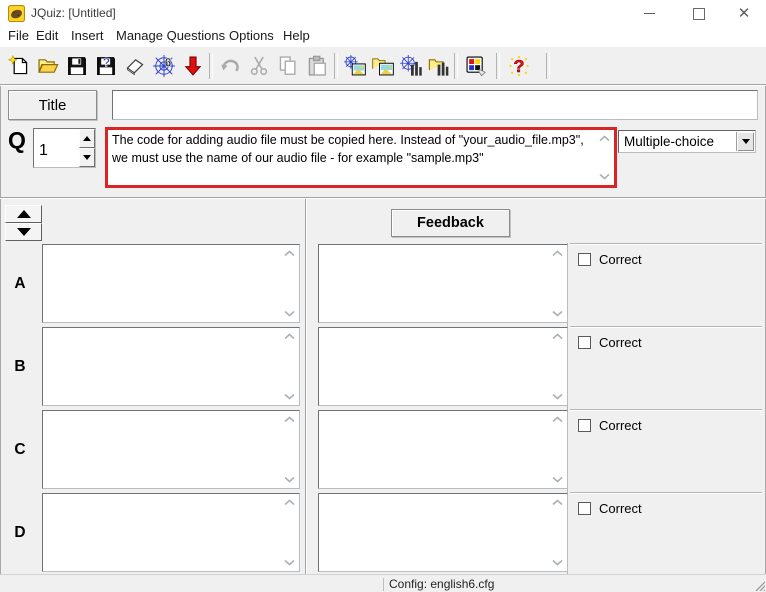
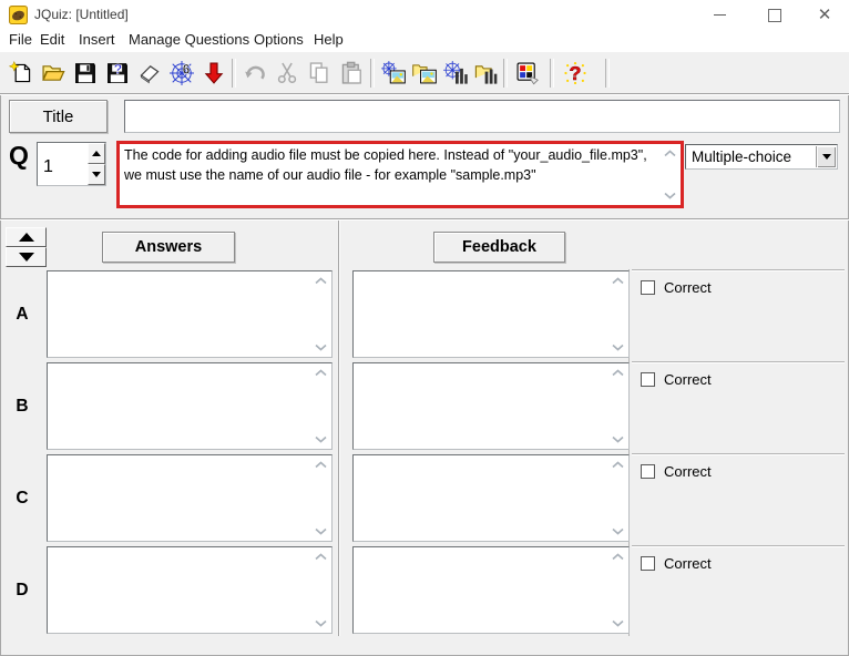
  JQuiz: [Untitled]
  ✕
  File
  Edit
  Insert
  Manage Questions
  Options
  Help
  ?
  6
  ?
  Title
  Q
  1
  Multiple-choice
+ Answers
  Feedback
  A
  Correct
  B
  Correct
  C
  Correct
  D
  Correct
- Config: english6.cfg
